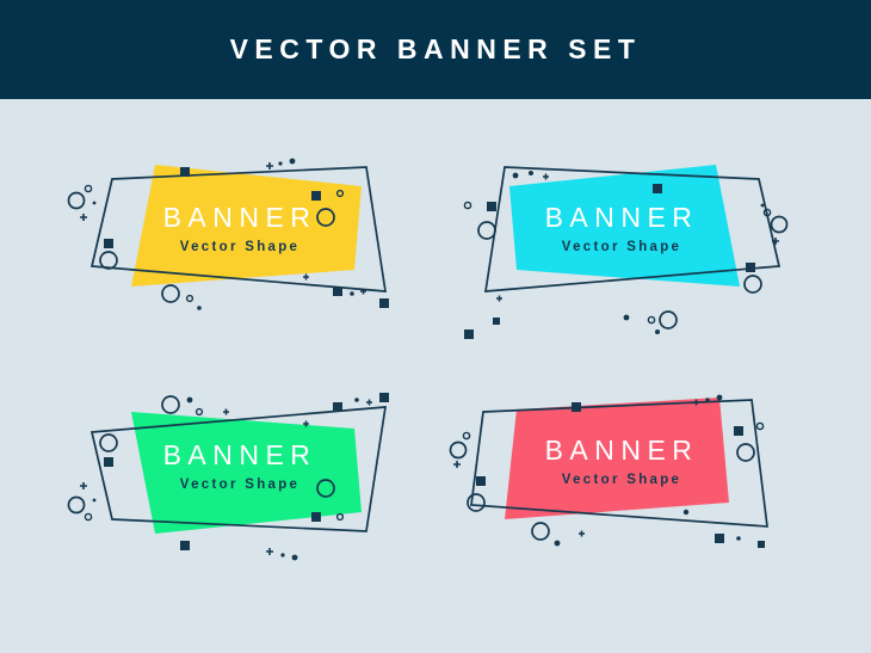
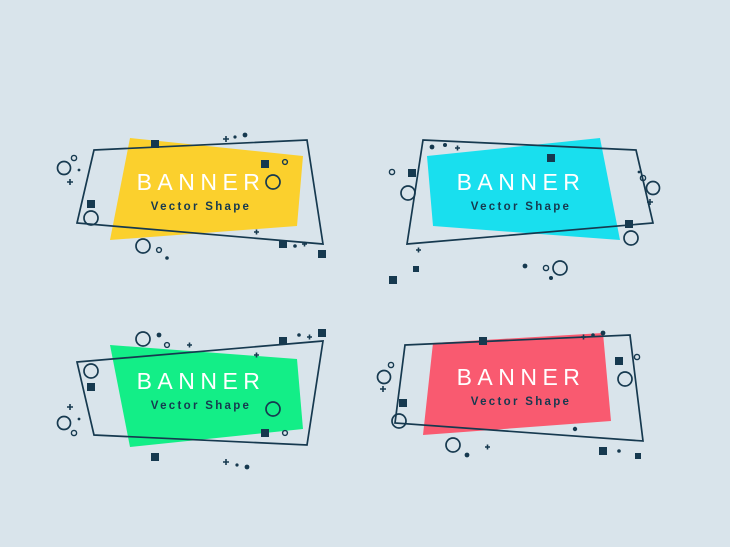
- VECTOR BANNER SET
  BANNER
  Vector Shape
  BANNER
  Vector Shape
  BANNER
  Vector Shape
  BANNER
  Vector Shape
